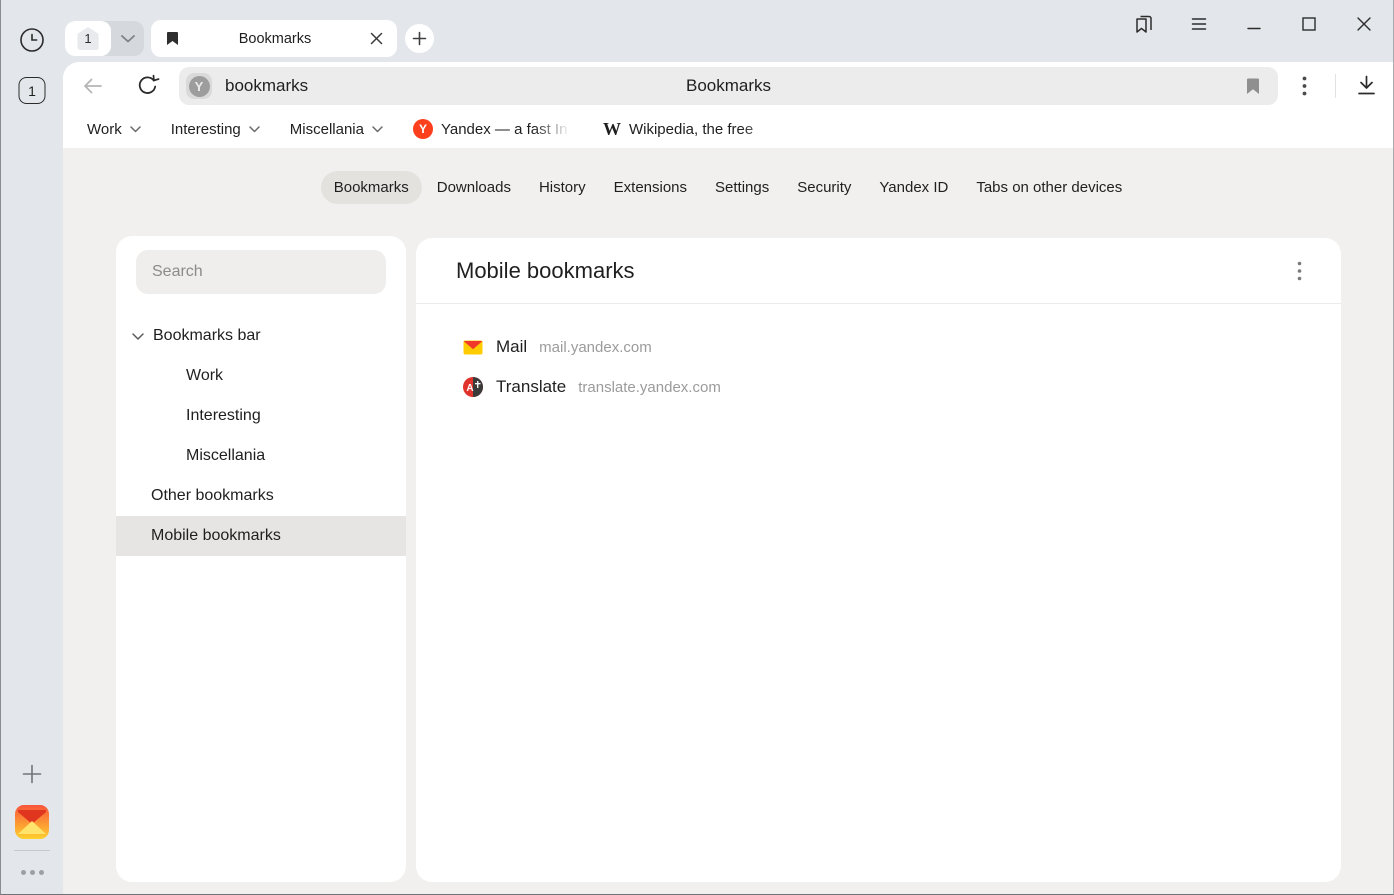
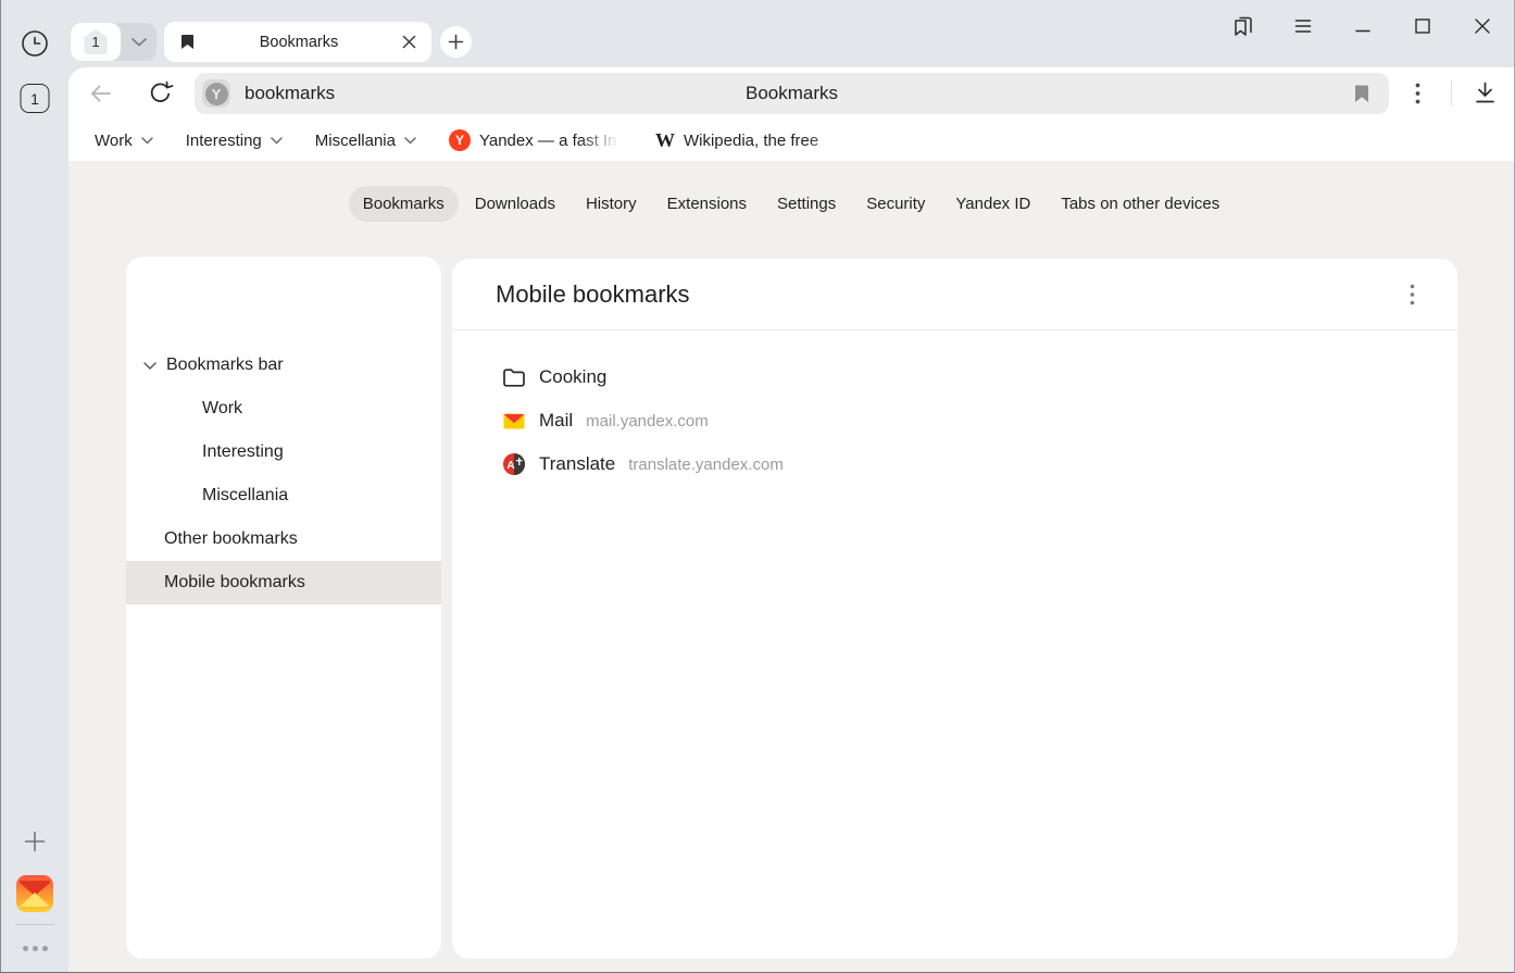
  1
  1
  Bookmarks
  Y
  bookmarks
  Bookmarks
  Work
  Interesting
  Miscellania
  Y
  Yandex — a fast In
  W
  Wikipedia, the free
  Bookmarks
  Downloads
  History
  Extensions
  Settings
  Security
  Yandex ID
  Tabs on other devices
- Search
  Bookmarks bar
  Work
  Interesting
  Miscellania
  Other bookmarks
  Mobile bookmarks
  Mobile bookmarks
+ Cooking
  Mail
  mail.yandex.com
  A
  Translate
  translate.yandex.com
